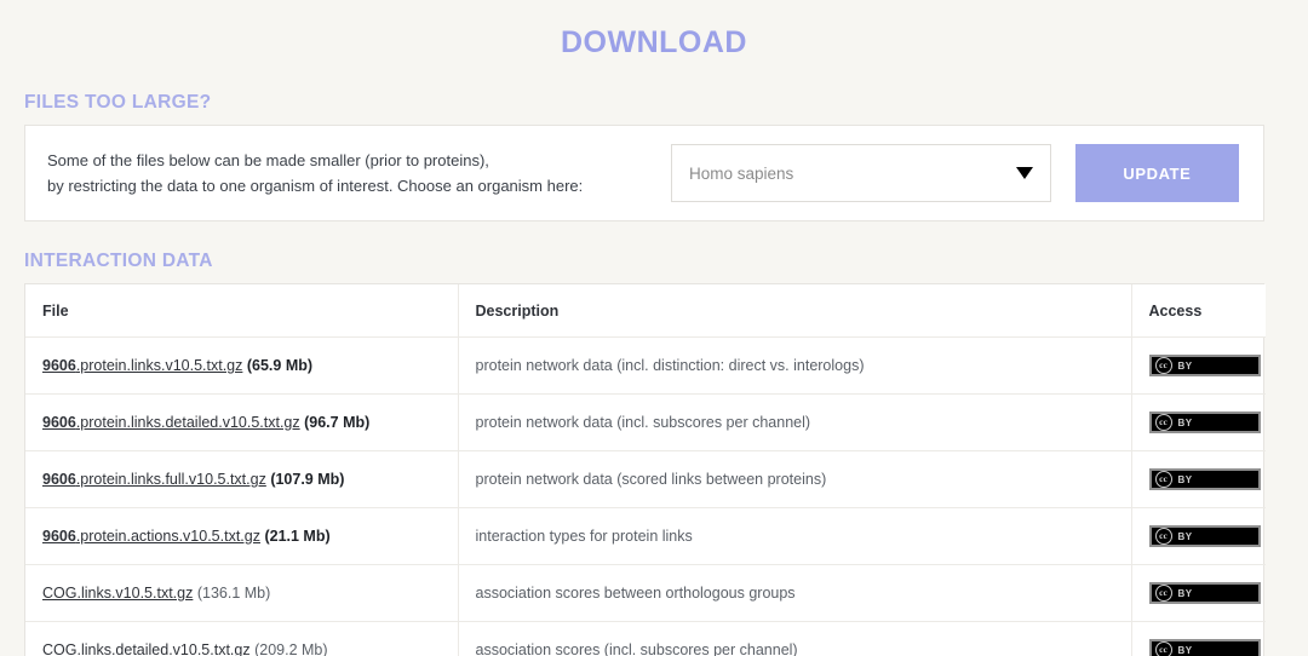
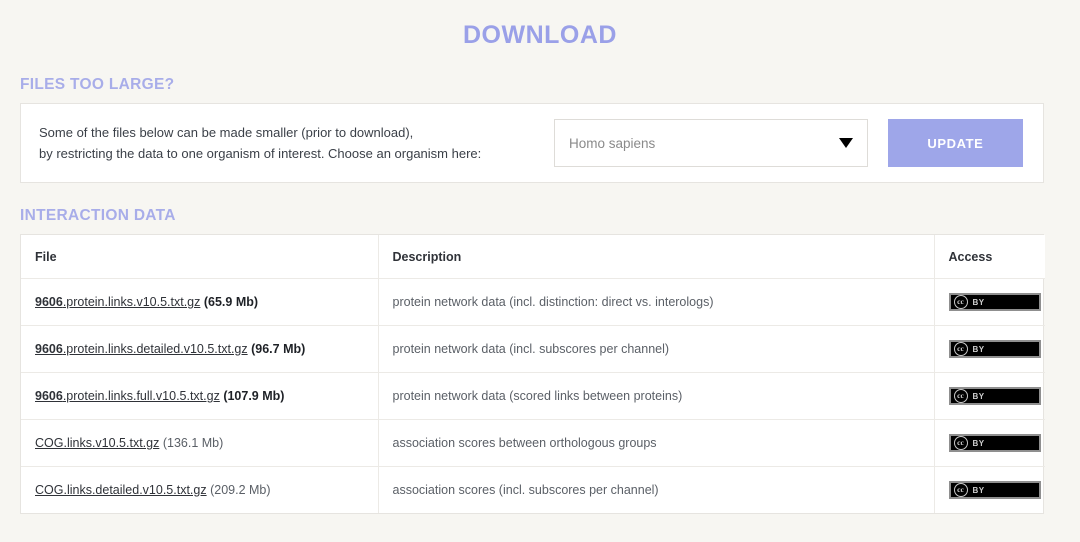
  DOWNLOAD
  FILES TOO LARGE?
- Some of the files below can be made smaller (prior to proteins),
+ Some of the files below can be made smaller (prior to download),
  by restricting the data to one organism of interest. Choose an organism here:
  Homo sapiens
  UPDATE
  INTERACTION DATA
  File	Description	Access
  9606.protein.links.v10.5.txt.gz (65.9 Mb)	protein network data (incl. distinction: direct vs. interologs)	cc BY
  9606.protein.links.detailed.v10.5.txt.gz (96.7 Mb)	protein network data (incl. subscores per channel)	cc BY
  9606.protein.links.full.v10.5.txt.gz (107.9 Mb)	protein network data (scored links between proteins)	cc BY
- 9606.protein.actions.v10.5.txt.gz (21.1 Mb)	interaction types for protein links	cc BY
  COG.links.v10.5.txt.gz (136.1 Mb)	association scores between orthologous groups	cc BY
  COG.links.detailed.v10.5.txt.gz (209.2 Mb)	association scores (incl. subscores per channel)	cc BY
